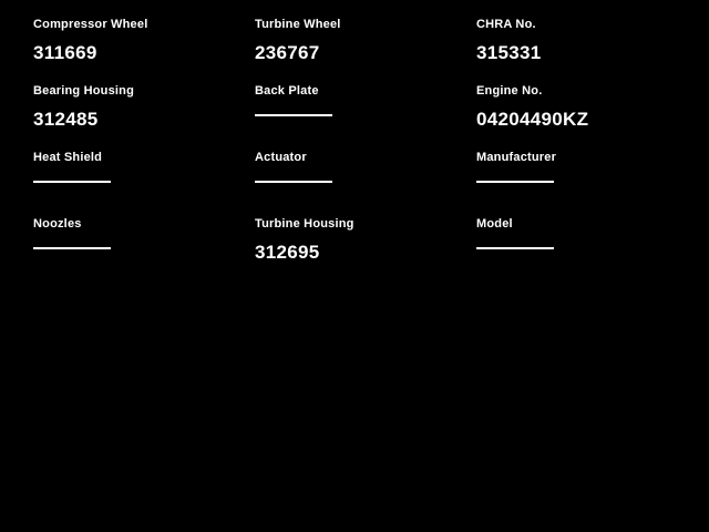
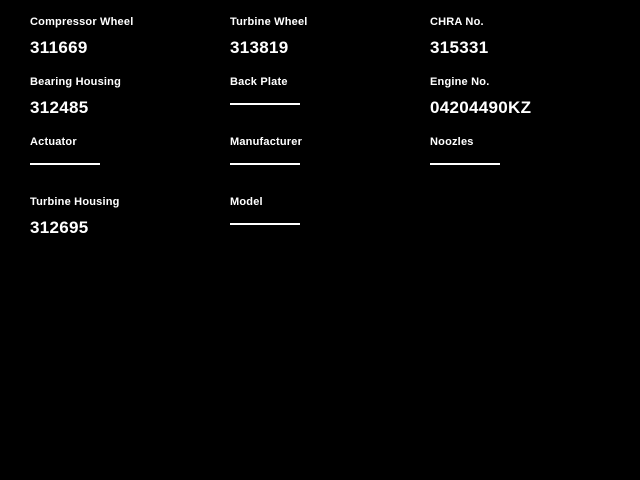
  Compressor Wheel
  311669
  Turbine Wheel
- 236767
+ 313819
  CHRA No.
  315331
  Bearing Housing
  312485
  Back Plate
  Engine No.
  04204490KZ
- Heat Shield
  Actuator
  Manufacturer
  Noozles
  Turbine Housing
  312695
  Model
